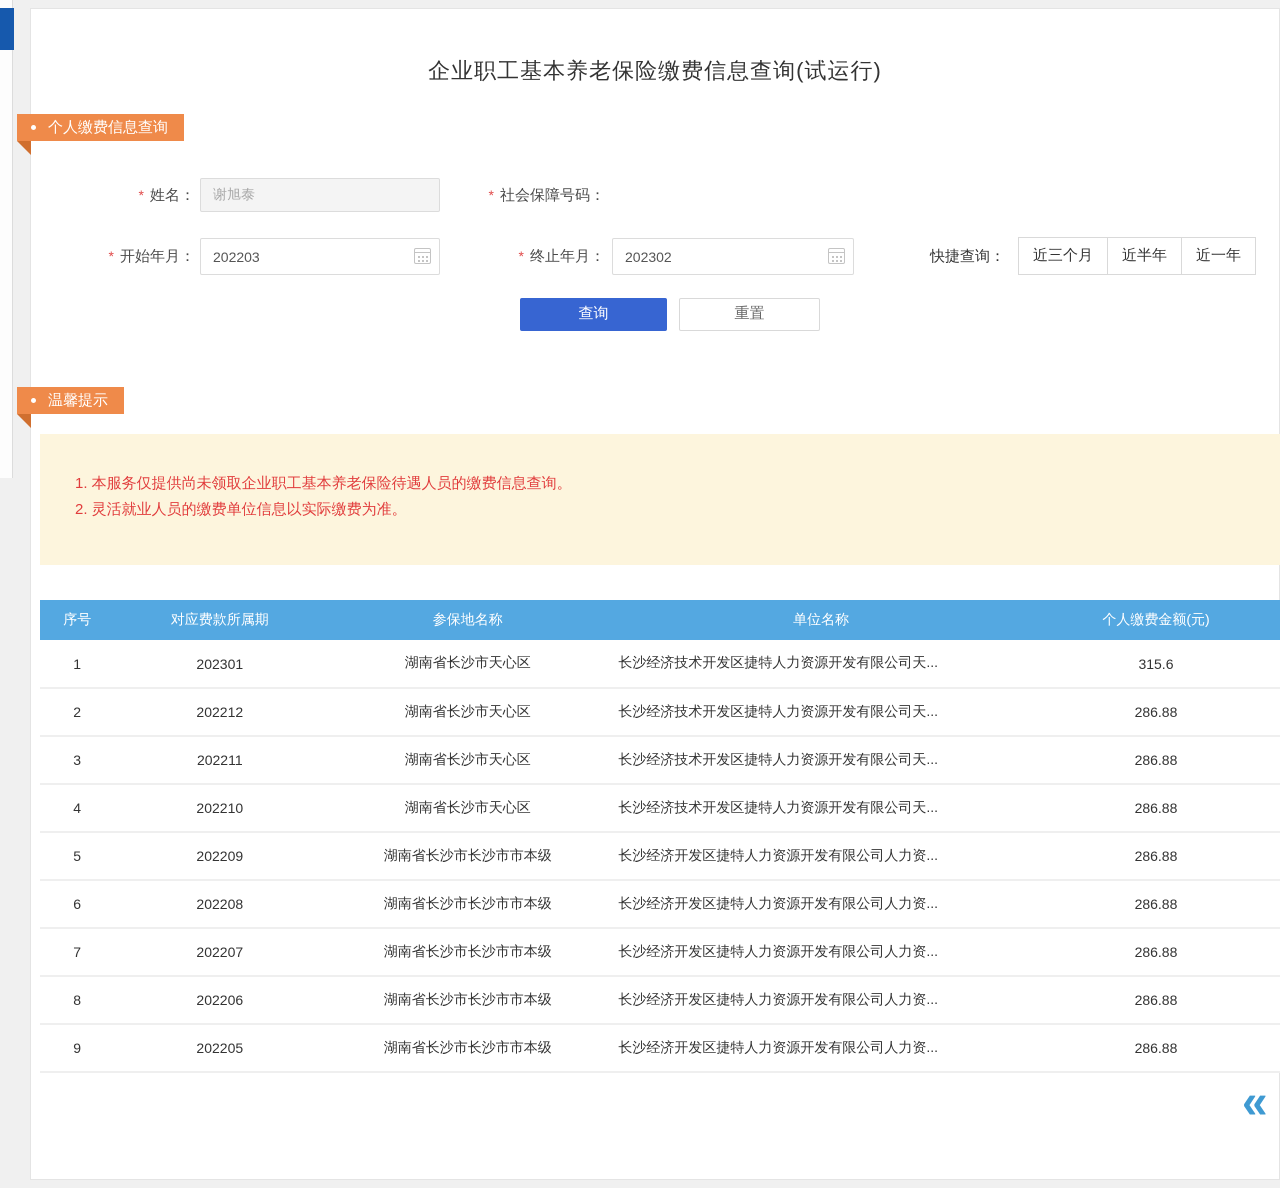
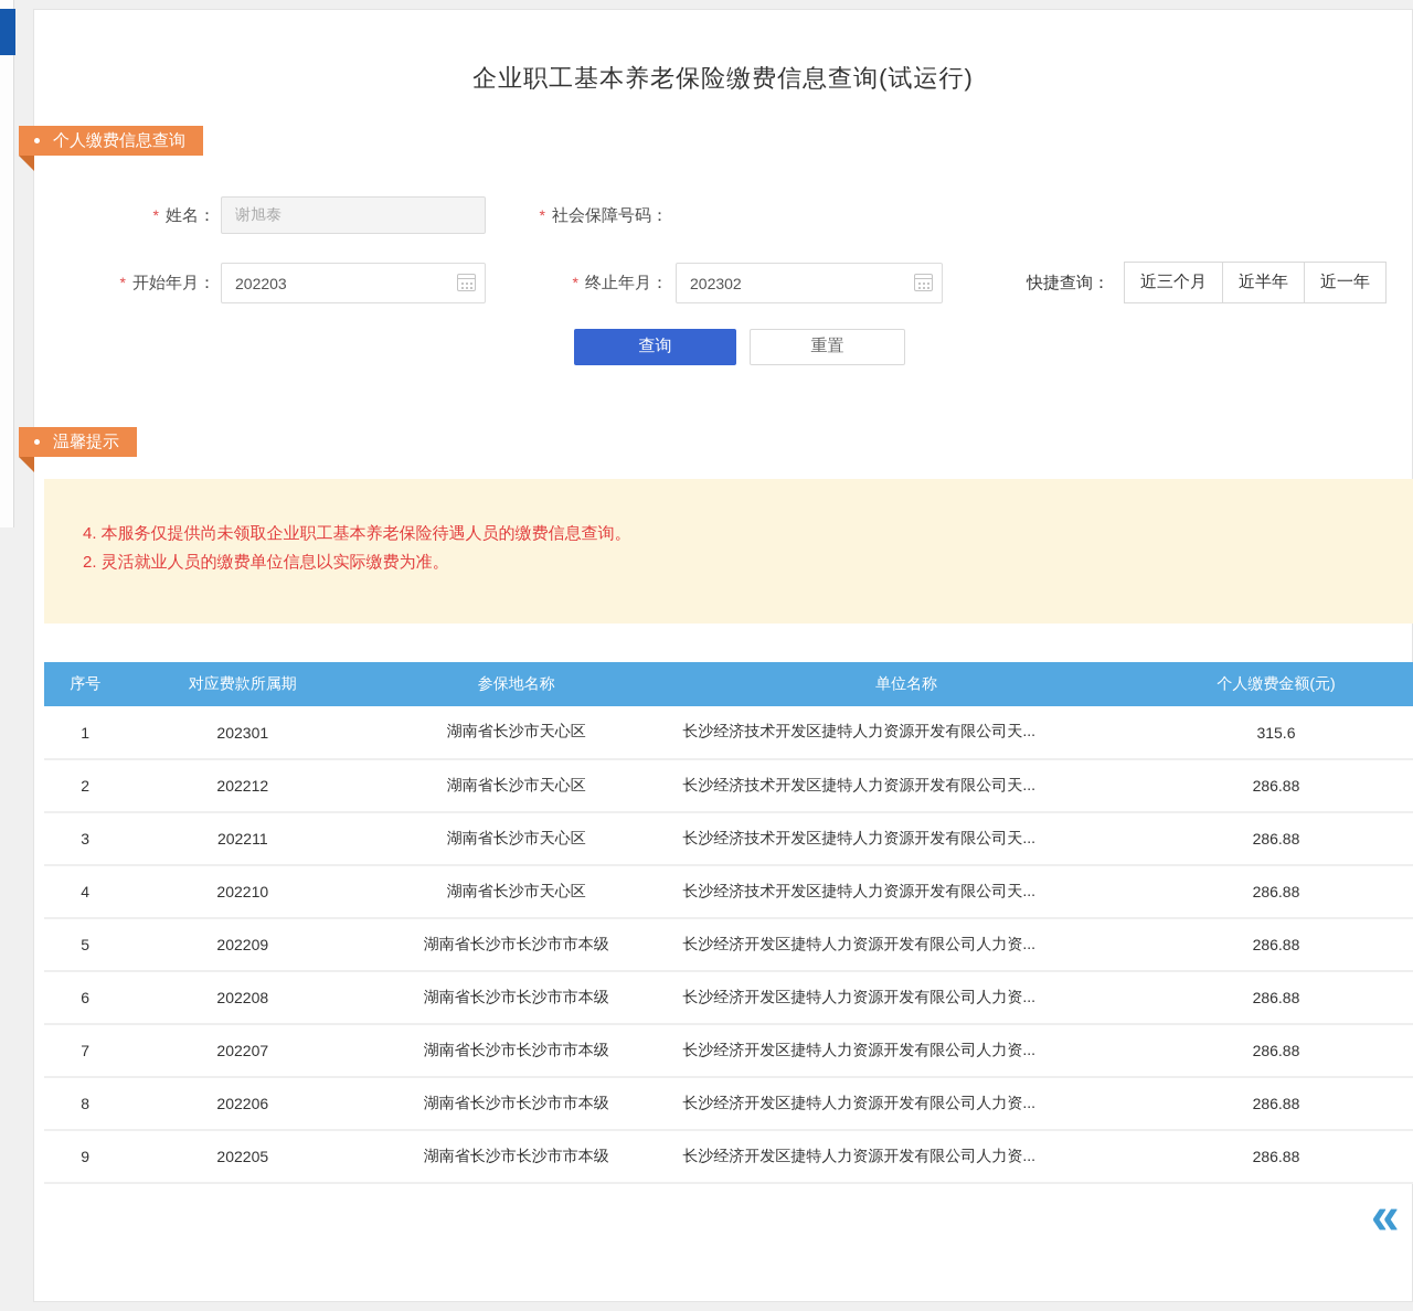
  企业职工基本养老保险缴费信息查询(试运行)
  个人缴费信息查询
  * 姓名：
  谢旭泰
  * 社会保障号码：
  * 开始年月：
  202203
  * 终止年月：
  202302
  快捷查询：
  近三个月
  近半年
  近一年
  查询
  重置
  温馨提示
- 1. 本服务仅提供尚未领取企业职工基本养老保险待遇人员的缴费信息查询。
+ 4. 本服务仅提供尚未领取企业职工基本养老保险待遇人员的缴费信息查询。
  2. 灵活就业人员的缴费单位信息以实际缴费为准。
  序号	对应费款所属期	参保地名称	单位名称	个人缴费金额(元)
  1	202301	湖南省长沙市天心区	长沙经济技术开发区捷特人力资源开发有限公司天...	315.6
  2	202212	湖南省长沙市天心区	长沙经济技术开发区捷特人力资源开发有限公司天...	286.88
  3	202211	湖南省长沙市天心区	长沙经济技术开发区捷特人力资源开发有限公司天...	286.88
  4	202210	湖南省长沙市天心区	长沙经济技术开发区捷特人力资源开发有限公司天...	286.88
  5	202209	湖南省长沙市长沙市市本级	长沙经济开发区捷特人力资源开发有限公司人力资...	286.88
  6	202208	湖南省长沙市长沙市市本级	长沙经济开发区捷特人力资源开发有限公司人力资...	286.88
  7	202207	湖南省长沙市长沙市市本级	长沙经济开发区捷特人力资源开发有限公司人力资...	286.88
  8	202206	湖南省长沙市长沙市市本级	长沙经济开发区捷特人力资源开发有限公司人力资...	286.88
  9	202205	湖南省长沙市长沙市市本级	长沙经济开发区捷特人力资源开发有限公司人力资...	286.88
  «
